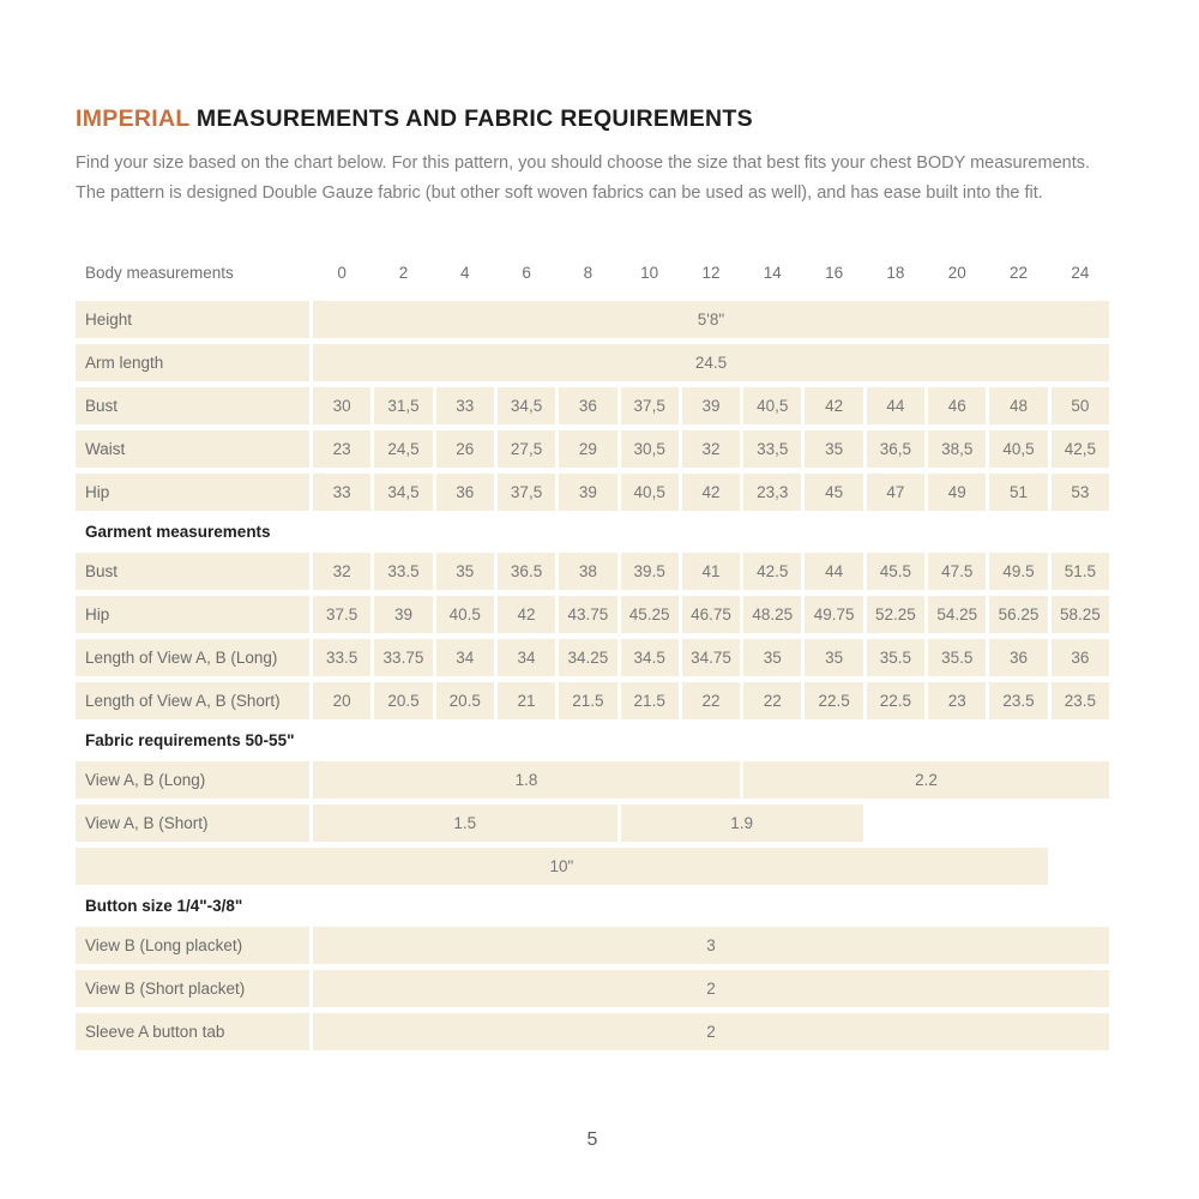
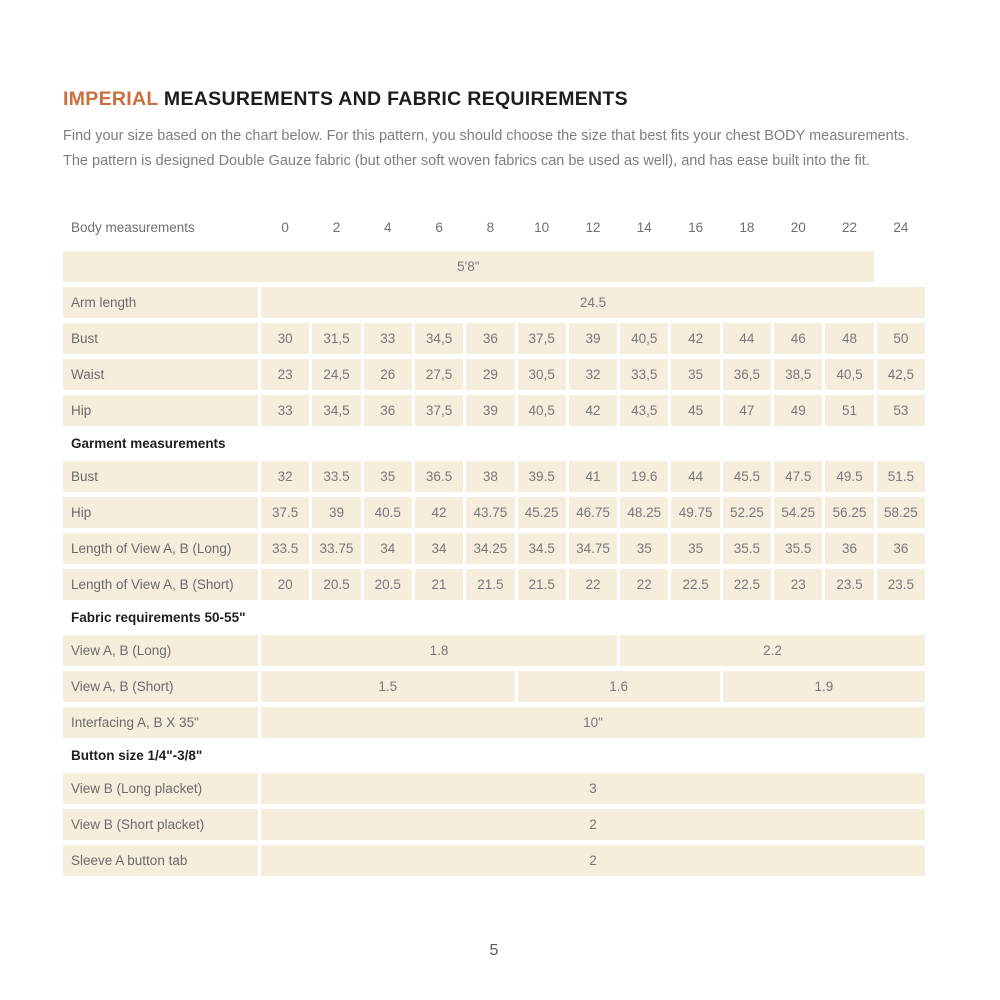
  IMPERIAL MEASUREMENTS AND FABRIC REQUIREMENTS
  Find your size based on the chart below. For this pattern, you should choose the size that best fits your chest BODY measurements.
  The pattern is designed Double Gauze fabric (but other soft woven fabrics can be used as well), and has ease built into the fit.
  Body measurements
  0
  2
  4
  6
  8
  10
  12
  14
  16
  18
  20
  22
  24
- Height
  5'8"
  Arm length
  24.5
  Bust
  30
  31,5
  33
  34,5
  36
  37,5
  39
  40,5
  42
  44
  46
  48
  50
  Waist
  23
  24,5
  26
  27,5
  29
  30,5
  32
  33,5
  35
  36,5
  38,5
  40,5
  42,5
  Hip
  33
  34,5
  36
  37,5
  39
  40,5
  42
- 23,3
+ 43,5
  45
  47
  49
  51
  53
  Garment measurements
  Bust
  32
  33.5
  35
  36.5
  38
  39.5
  41
- 42.5
+ 19.6
  44
  45.5
  47.5
  49.5
  51.5
  Hip
  37.5
  39
  40.5
  42
  43.75
  45.25
  46.75
  48.25
  49.75
  52.25
  54.25
  56.25
  58.25
  Length of View A, B (Long)
  33.5
  33.75
  34
  34
  34.25
  34.5
  34.75
  35
  35
  35.5
  35.5
  36
  36
  Length of View A, B (Short)
  20
  20.5
  20.5
  21
  21.5
  21.5
  22
  22
  22.5
  22.5
  23
  23.5
  23.5
  Fabric requirements 50-55"
  View A, B (Long)
  1.8
  2.2
  View A, B (Short)
  1.5
+ 1.6
  1.9
+ Interfacing A, B X 35"
  10"
  Button size 1/4"-3/8"
  View B (Long placket)
  3
  View B (Short placket)
  2
  Sleeve A button tab
  2
  5
